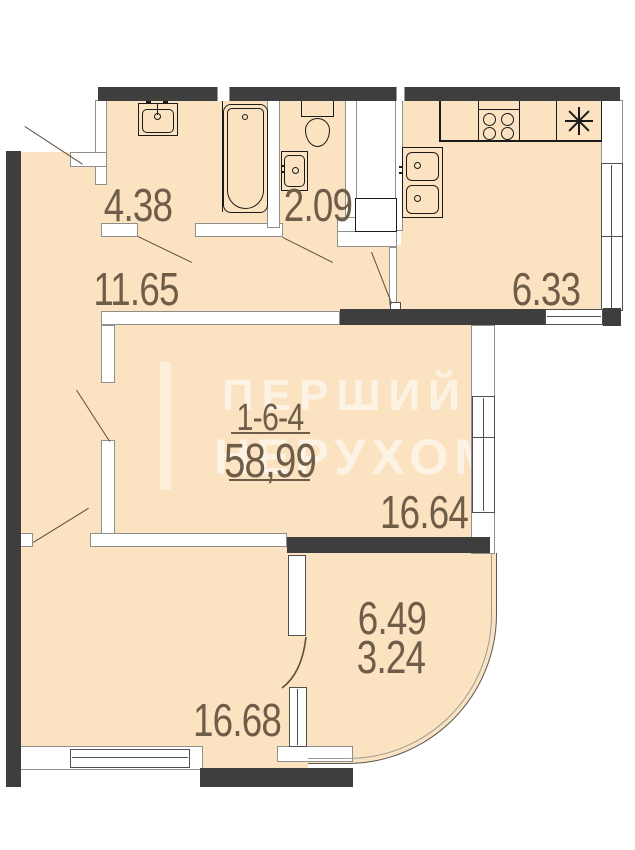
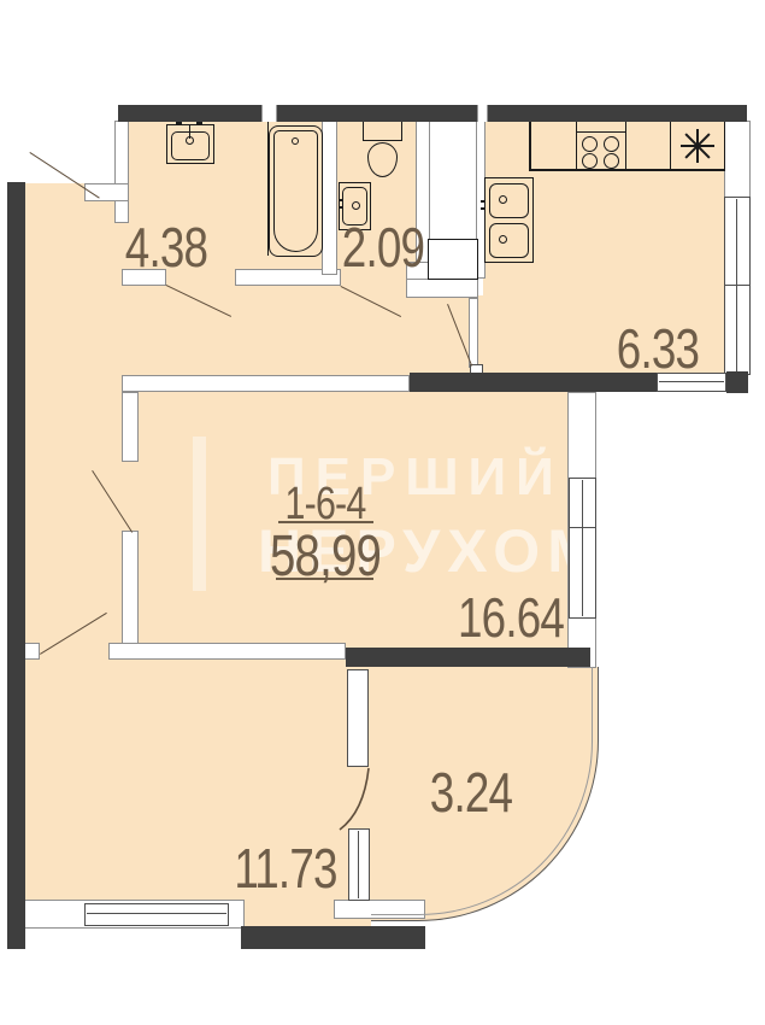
  ПЕРШИЙ БА
  НЕРУХОО
  4.38
  2.09
- 11.65
  6.33
  16.64
- 6.49
  3.24
- 16.68
+ 11.73
  1-6-4
  58,99
